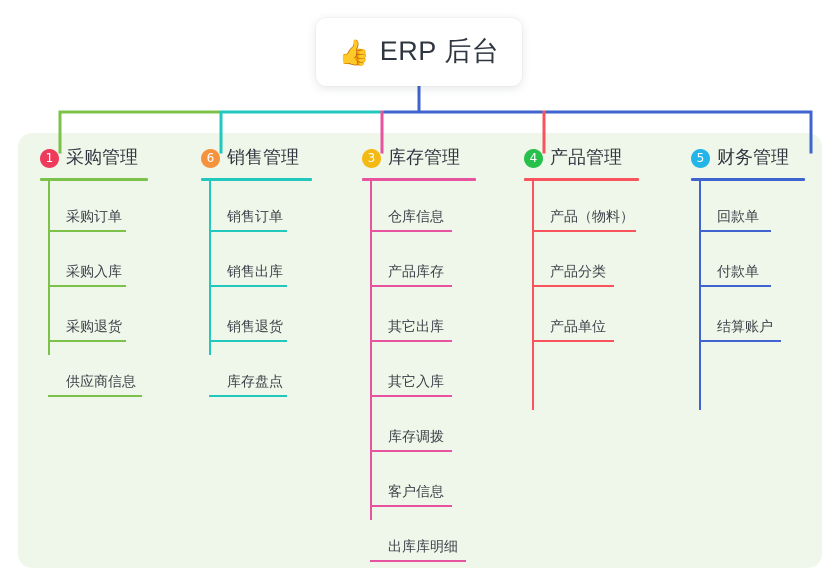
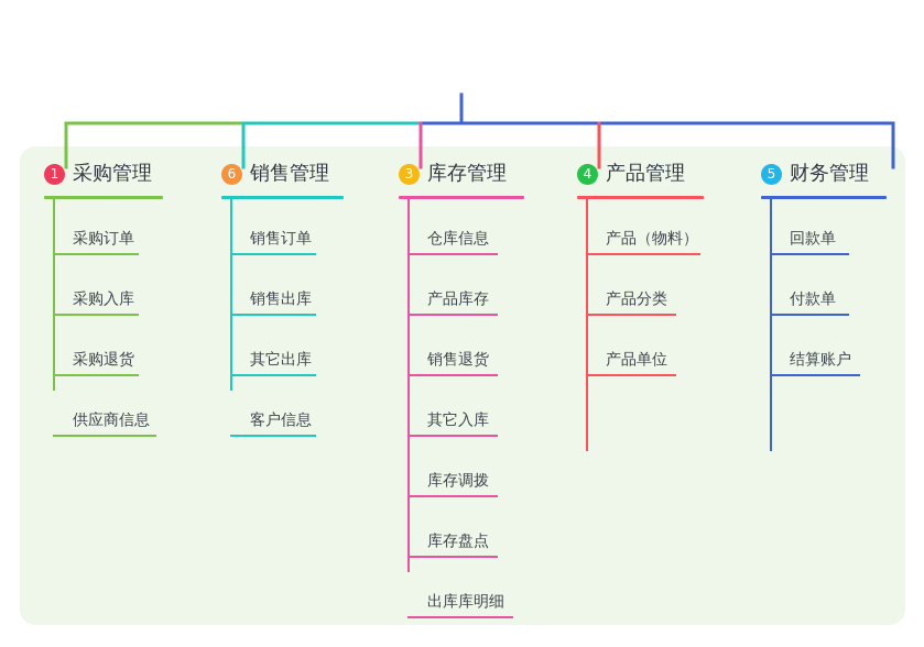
- 👍
- ERP 后台
  1
  采购管理
  采购订单
  采购入库
  采购退货
  供应商信息
  6
  销售管理
  销售订单
  销售出库
- 销售退货
+ 其它出库
- 库存盘点
+ 客户信息
  3
  库存管理
  仓库信息
  产品库存
- 其它出库
+ 销售退货
  其它入库
  库存调拨
- 客户信息
+ 库存盘点
  出库库明细
  4
  产品管理
  产品（物料）
  产品分类
  产品单位
  5
  财务管理
  回款单
  付款单
  结算账户
